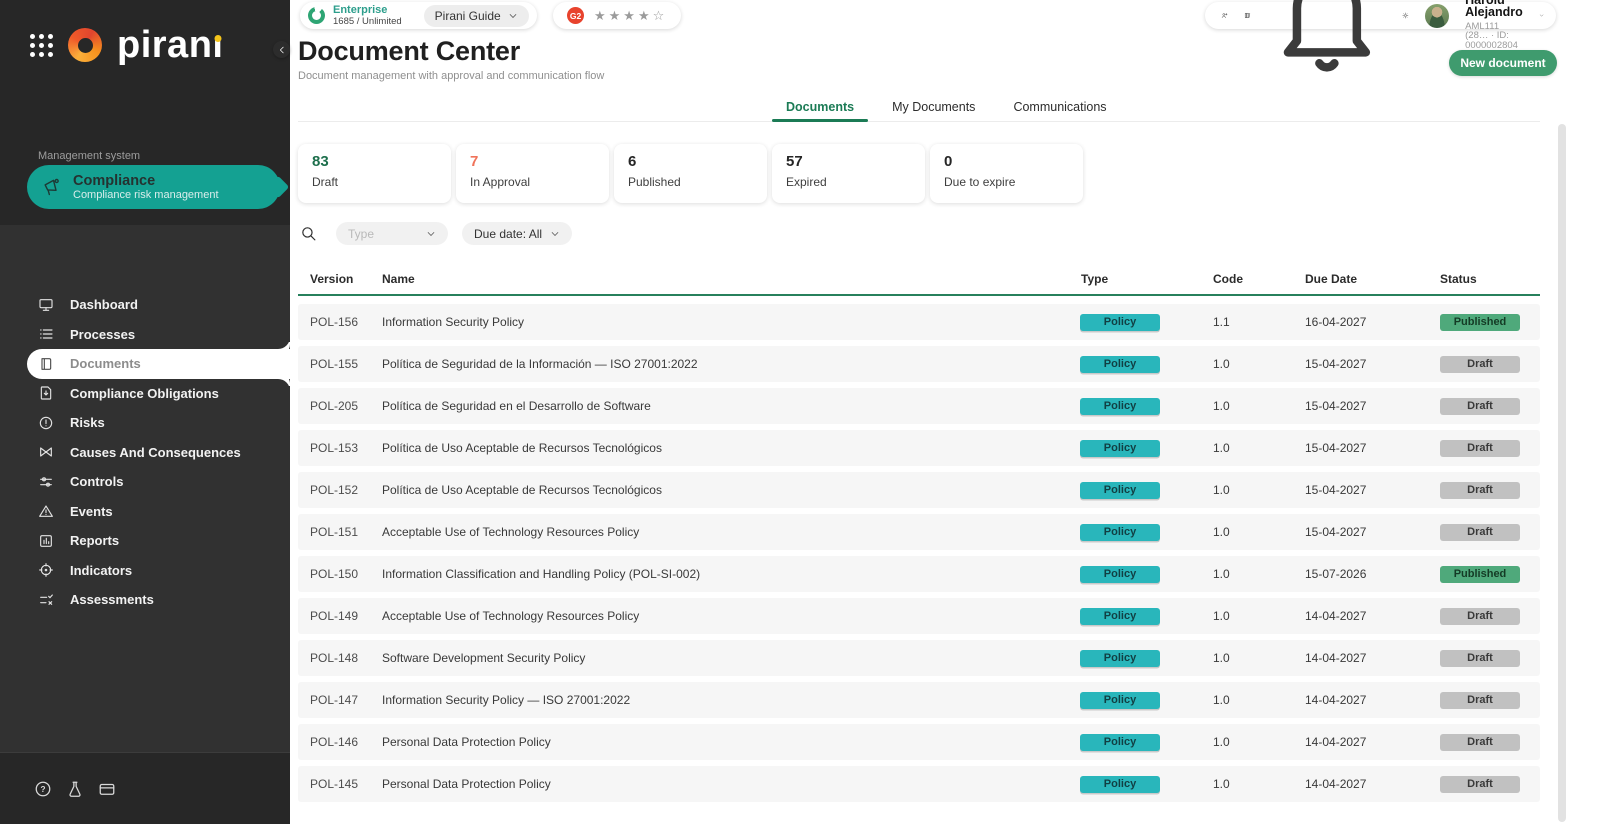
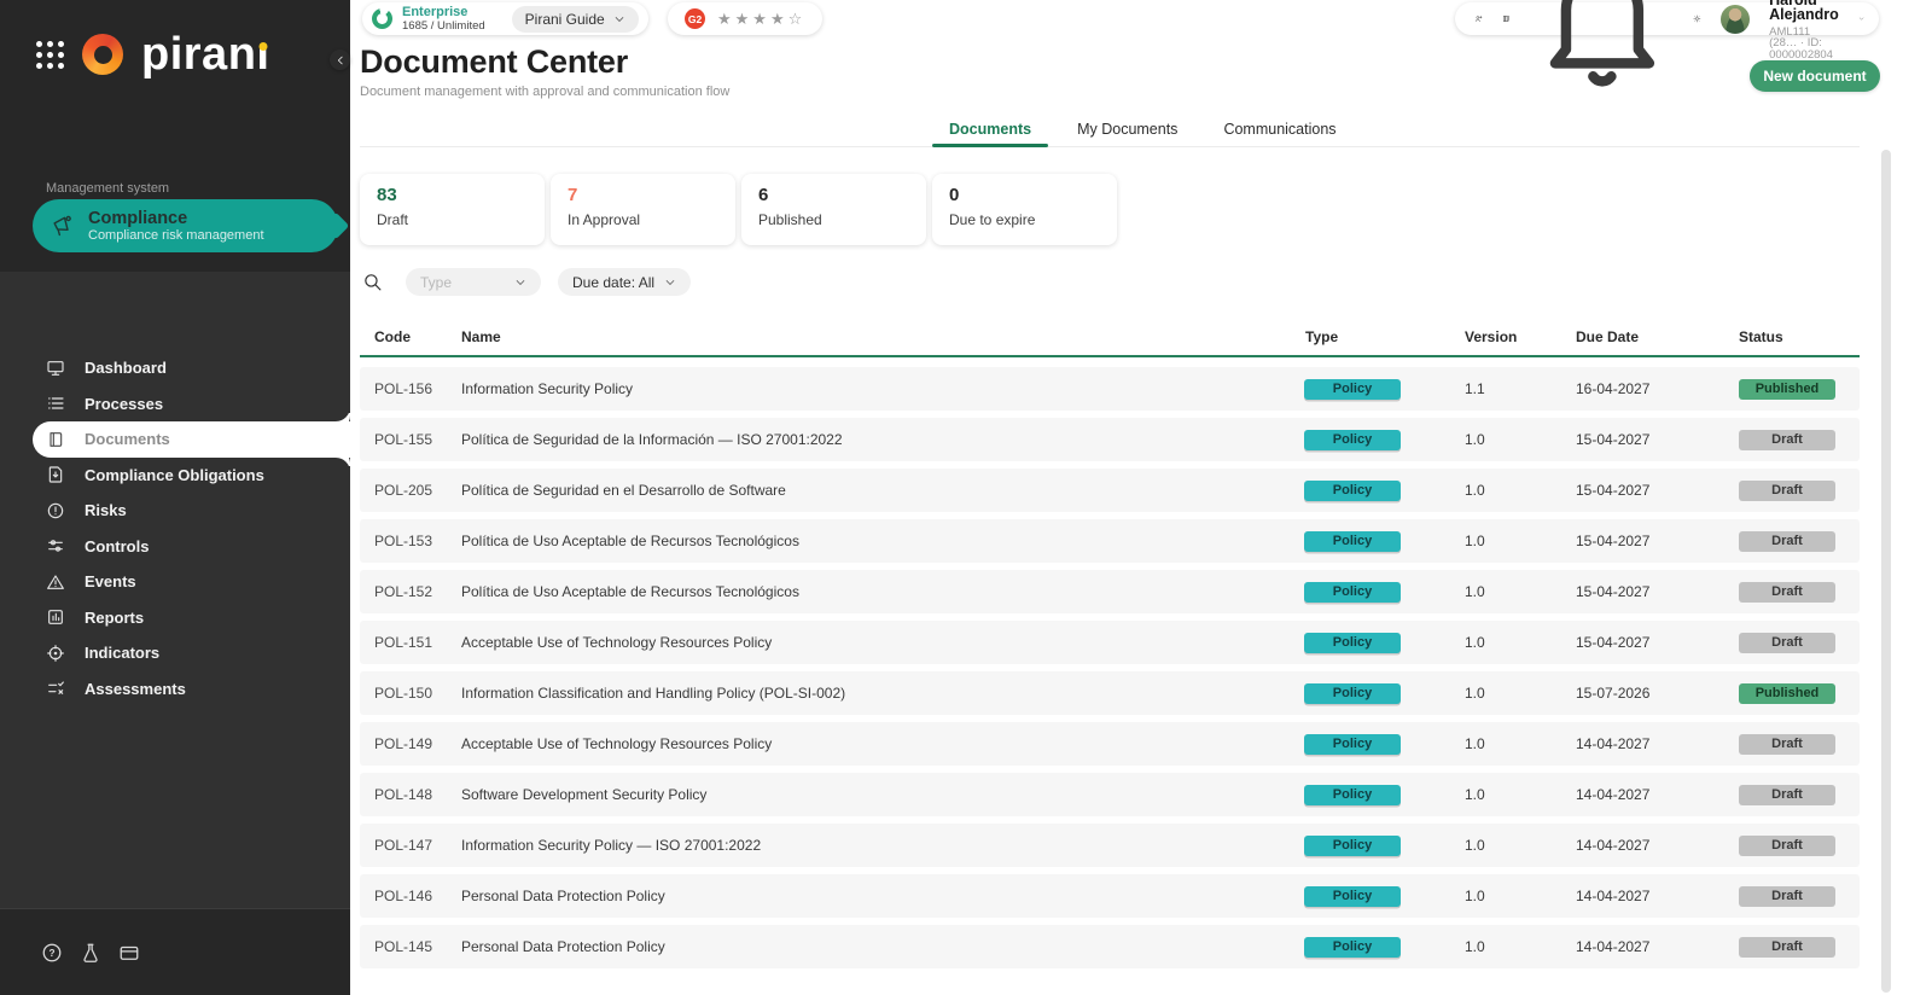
  piranı
  Management system
  Compliance
  Compliance risk management
  Dashboard
  Processes
  Documents
  Compliance Obligations
  Risks
- Causes And Consequences
  Controls
  Events
  Reports
  Indicators
  Assessments
  ?
  Enterprise
  1685 / Unlimited
  Pirani Guide
  G2
  ★★★★☆
  AML111 (28… · ID: 0000002804
  Document Center
  Document management with approval and communication flow
  New document
  Documents
  My Documents
  Communications
  83
  Draft
  7
  In Approval
  6
  Published
- 57
- Expired
  0
  Due to expire
  Type
  Due date: All
- Version
+ Code
  Name
  Type
- Code
+ Version
  Due Date
  Status
  POL-156
  Information Security Policy
  Policy
  1.1
  16-04-2027
  Published
  POL-155
  Política de Seguridad de la Información — ISO 27001:2022
  Policy
  1.0
  15-04-2027
  Draft
  POL-205
  Política de Seguridad en el Desarrollo de Software
  Policy
  1.0
  15-04-2027
  Draft
  POL-153
  Política de Uso Aceptable de Recursos Tecnológicos
  Policy
  1.0
  15-04-2027
  Draft
  POL-152
  Política de Uso Aceptable de Recursos Tecnológicos
  Policy
  1.0
  15-04-2027
  Draft
  POL-151
  Acceptable Use of Technology Resources Policy
  Policy
  1.0
  15-04-2027
  Draft
  POL-150
  Information Classification and Handling Policy (POL-SI-002)
  Policy
  1.0
  15-07-2026
  Published
  POL-149
  Acceptable Use of Technology Resources Policy
  Policy
  1.0
  14-04-2027
  Draft
  POL-148
  Software Development Security Policy
  Policy
  1.0
  14-04-2027
  Draft
  POL-147
  Information Security Policy — ISO 27001:2022
  Policy
  1.0
  14-04-2027
  Draft
  POL-146
  Personal Data Protection Policy
  Policy
  1.0
  14-04-2027
  Draft
  POL-145
  Personal Data Protection Policy
  Policy
  1.0
  14-04-2027
  Draft
